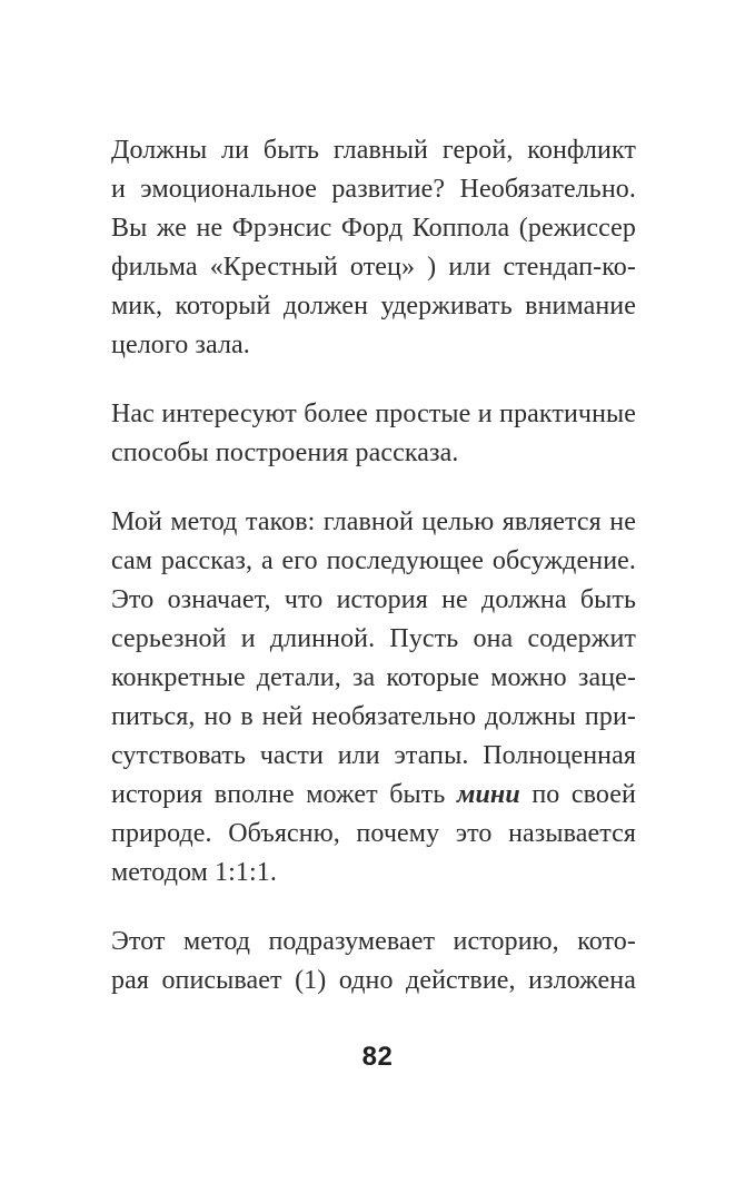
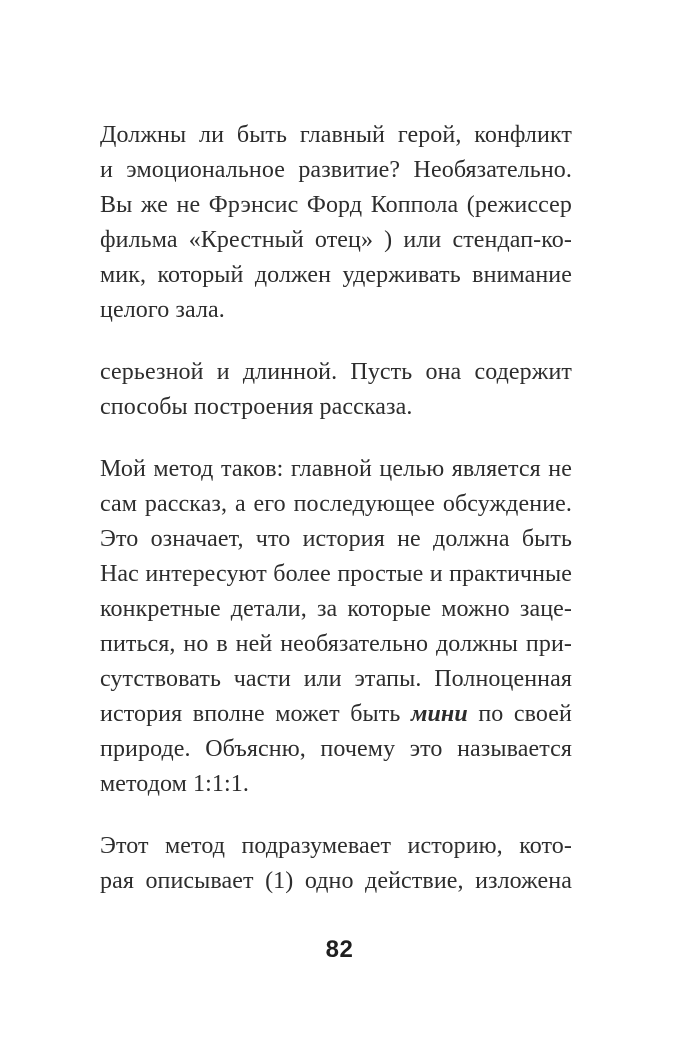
  Должны ли быть главный герой, конфликт
  и эмоциональное развитие? Необязательно.
  Вы же не Фрэнсис Форд Коппола (режиссер
  фильма «Крестный отец» ) или стендап-ко-
  мик, который должен удерживать внимание
  целого зала.
- Нас интересуют более простые и практичные
+ серьезной и длинной. Пусть она содержит
  способы построения рассказа.
  Мой метод таков: главной целью является не
  сам рассказ, а его последующее обсуждение.
  Это означает, что история не должна быть
- серьезной и длинной. Пусть она содержит
+ Нас интересуют более простые и практичные
  конкретные детали, за которые можно заце-
  питься, но в ней необязательно должны при-
  сутствовать части или этапы. Полноценная
  история вполне может быть мини по своей
  природе. Объясню, почему это называется
  методом 1:1:1.
  Этот метод подразумевает историю, кото-
  рая описывает (1) одно действие, изложена
  82
